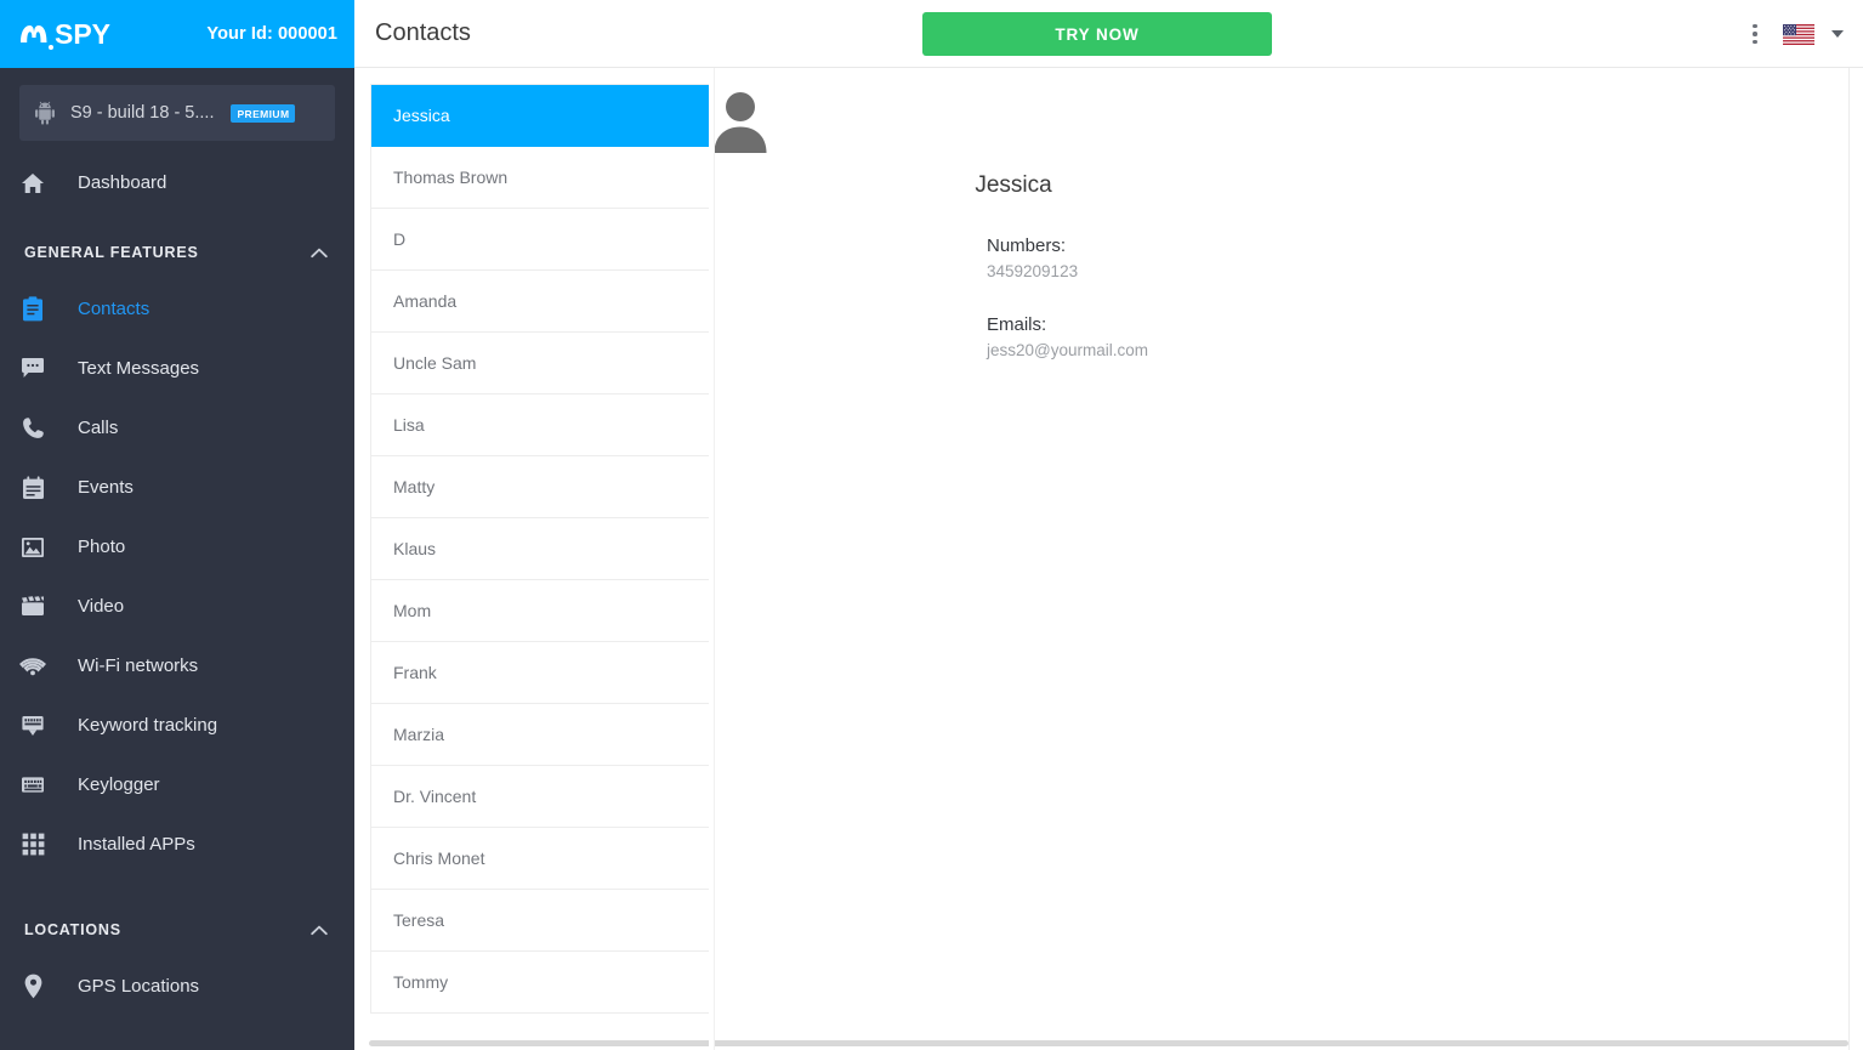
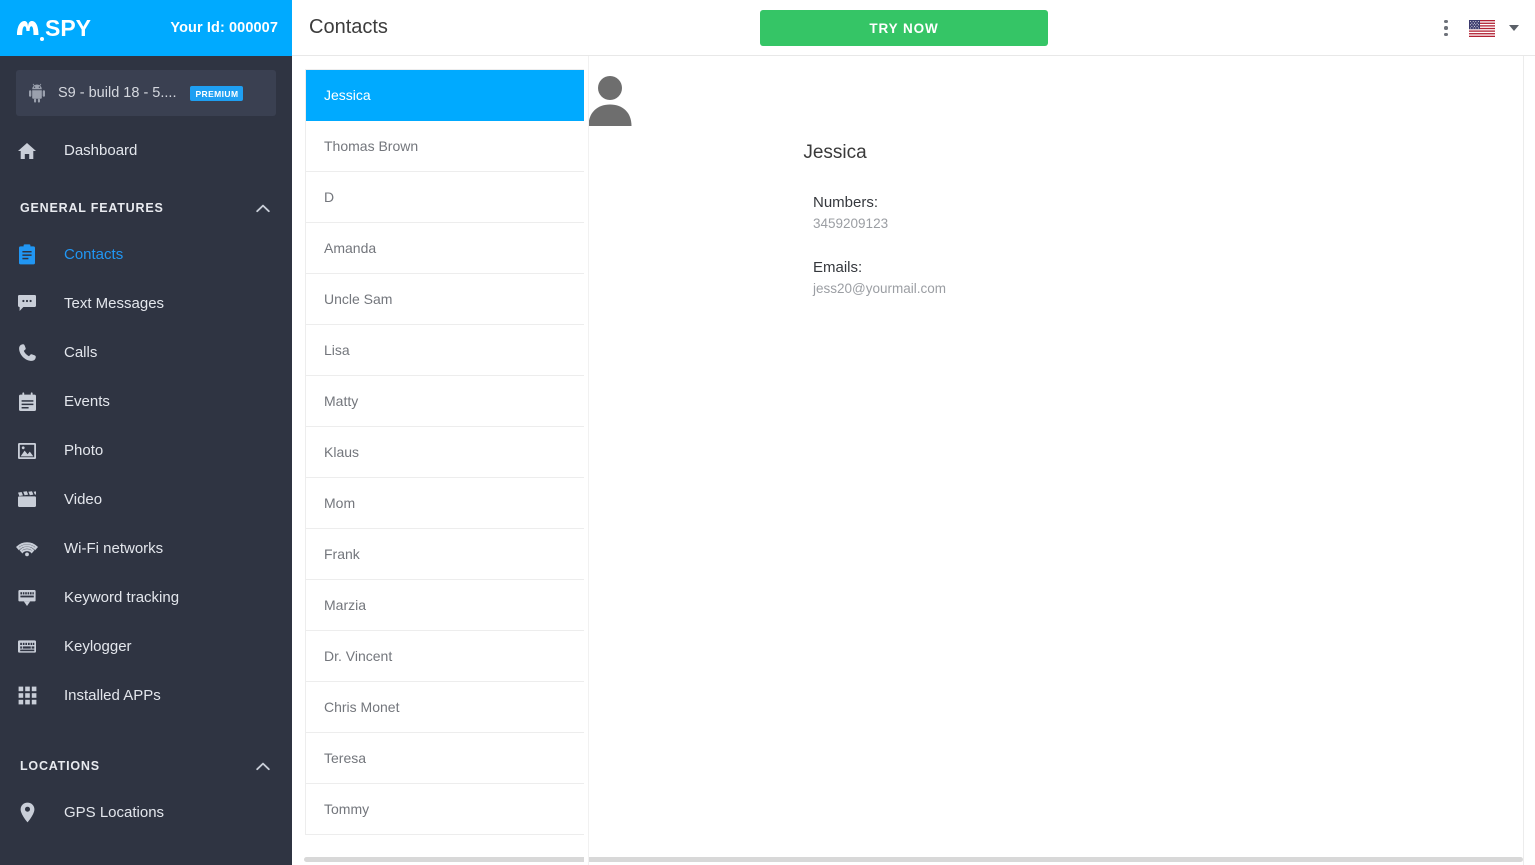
  SPY
- Your Id: 000001
+ Your Id: 000007
  S9 - build 18 - 5....
  PREMIUM
  Dashboard
  GENERAL FEATURES
  Contacts
  Text Messages
  Calls
  Events
  Photo
  Video
  Wi-Fi networks
  Keyword tracking
  Keylogger
  Installed APPs
  LOCATIONS
  GPS Locations
  Contacts
  TRY NOW
  Jessica
  Thomas Brown
  D
  Amanda
  Uncle Sam
  Lisa
  Matty
  Klaus
  Mom
  Frank
  Marzia
  Dr. Vincent
  Chris Monet
  Teresa
  Tommy
  Jessica
  Numbers:
  3459209123
  Emails:
  jess20@yourmail.com
